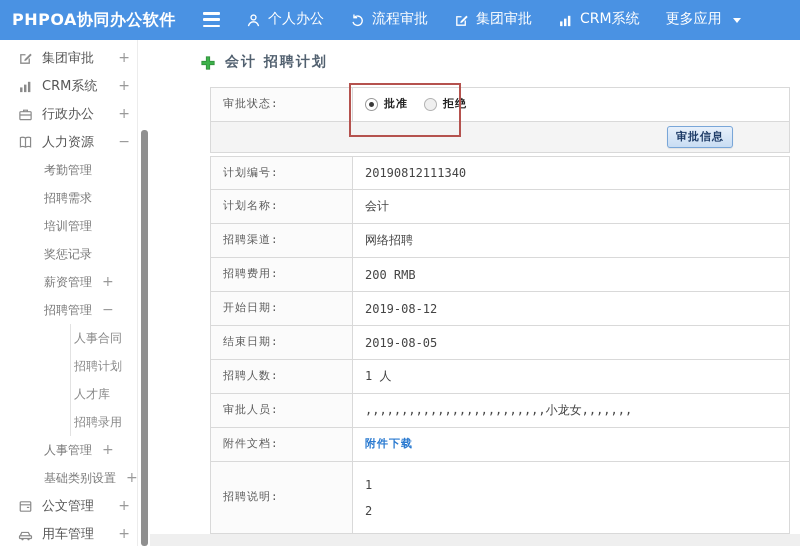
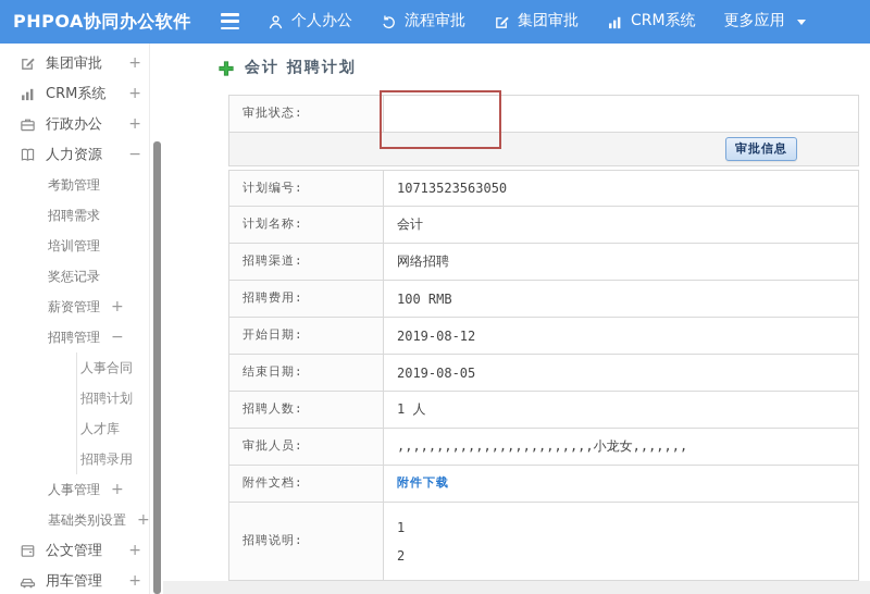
  PHPOA协同办公软件
  个人办公
  流程审批
  集团审批
  CRM系统
  更多应用
  集团审批
  +
  CRM系统
  +
  行政办公
  +
  人力资源
  −
  考勤管理
  招聘需求
  培训管理
  奖惩记录
  薪资管理
  +
  招聘管理
  −
  人事合同
  招聘计划
  人才库
  招聘录用
  人事管理
  +
  基础类别设置
  +
  公文管理
  +
  用车管理
  +
  会计 招聘计划
  审批状态:
- 批准
- 拒绝
  审批信息
  计划编号:
- 20190812111340
+ 10713523563050
  计划名称:
  会计
  招聘渠道:
  网络招聘
  招聘费用:
- 200 RMB
+ 100 RMB
  开始日期:
  2019-08-12
  结束日期:
  2019-08-05
  招聘人数:
  1 人
  审批人员:
  ,,,,,,,,,,,,,,,,,,,,,,,,,小龙女,,,,,,,
  附件文档:
  附件下载
  招聘说明:
  1
  2
